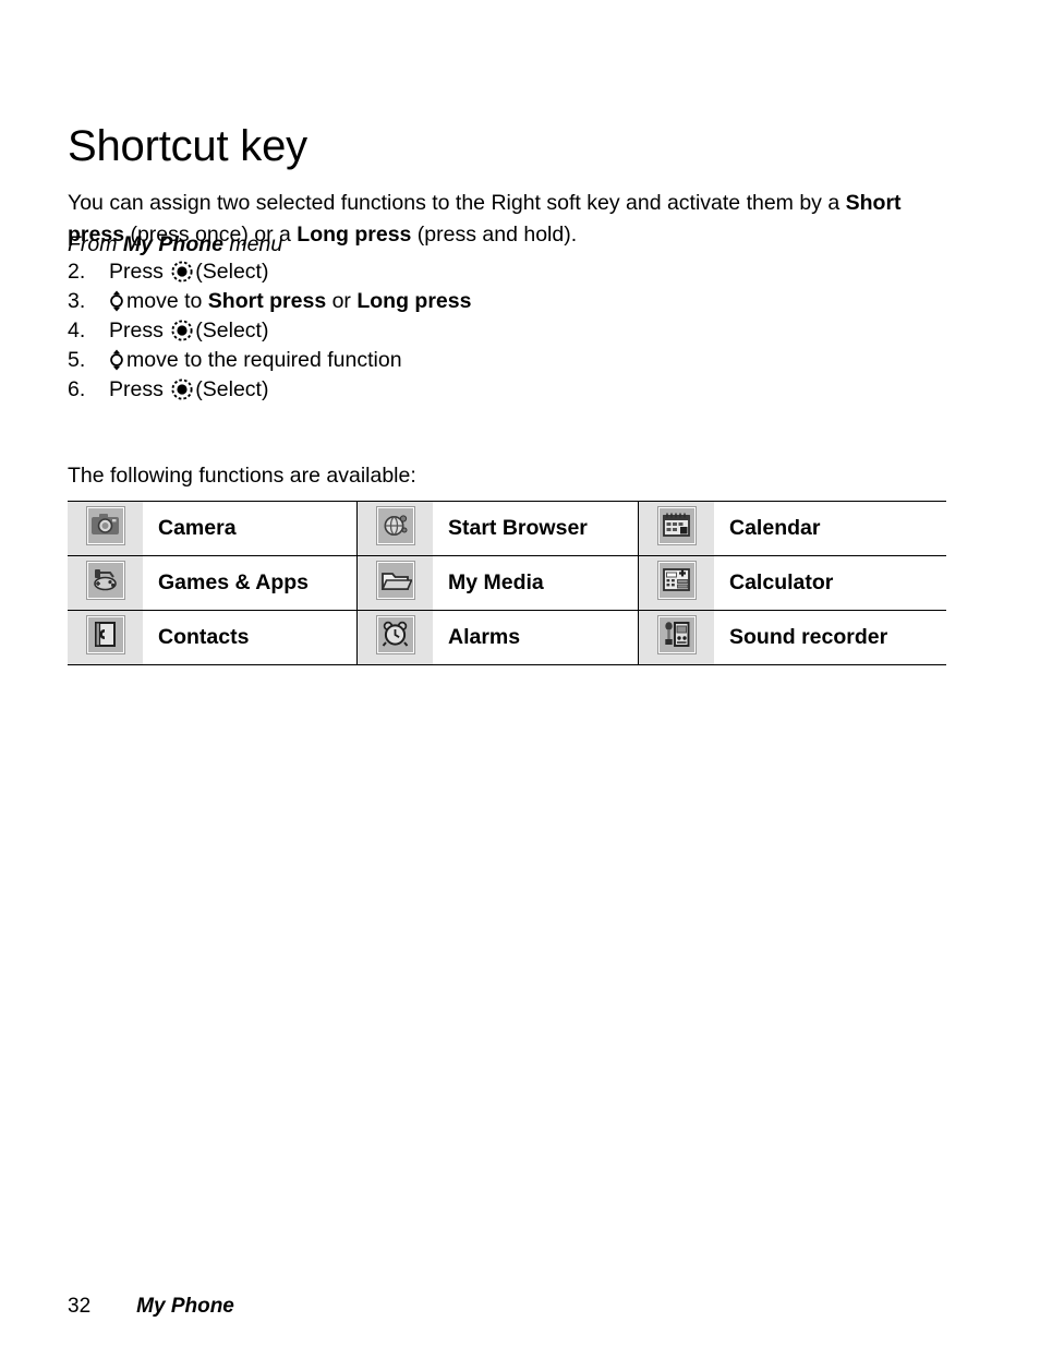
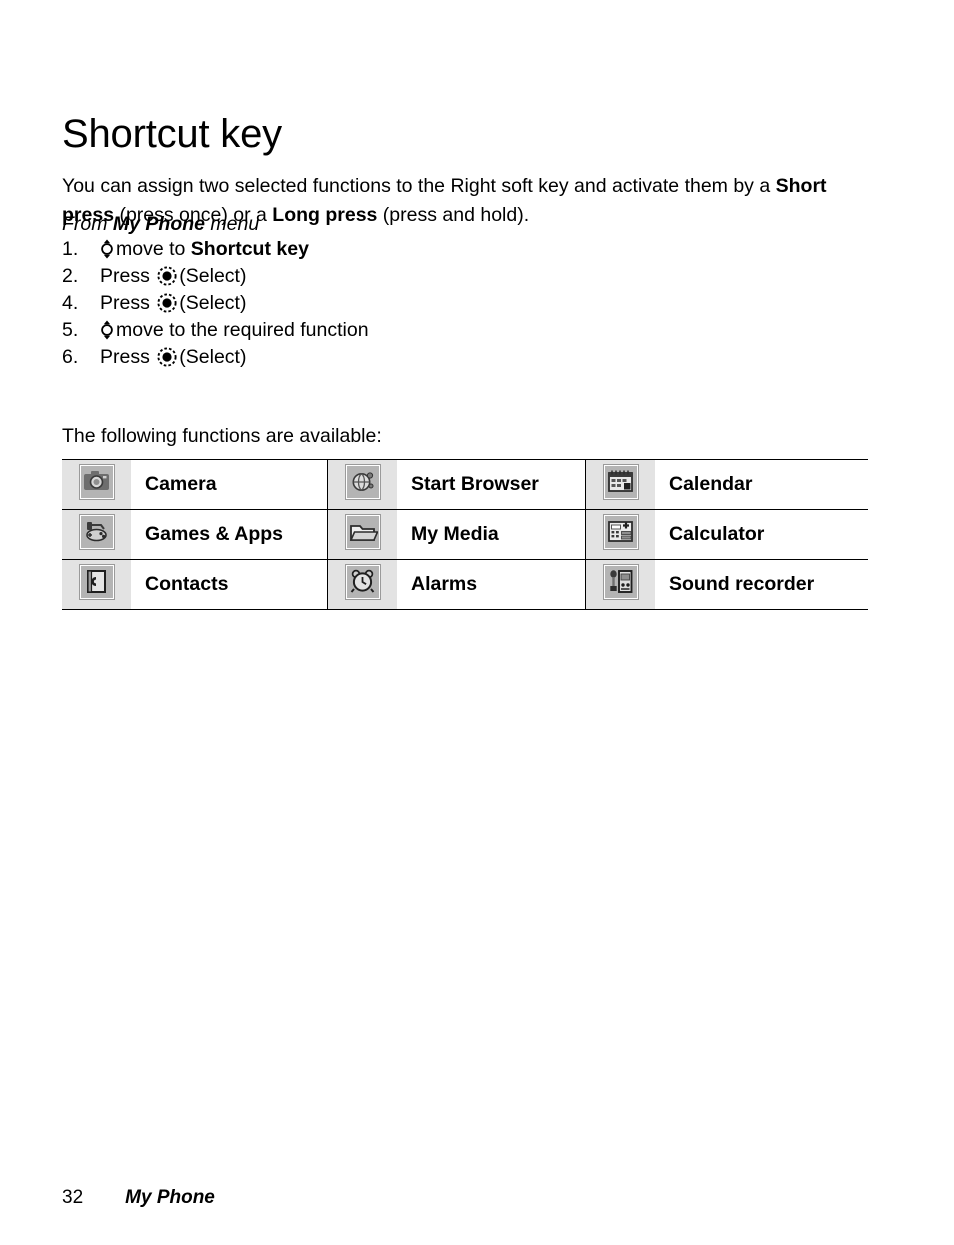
  Shortcut key
  You can assign two selected functions to the Right soft key and activate them by a Short press (press once) or a Long press (press and hold).
  From My Phone menu
+ 1.
+ move to Shortcut key
  2.
  Press (Select)
- 3.
- move to Short press or Long press
  4.
  Press (Select)
  5.
  move to the required function
  6.
  Press (Select)
  The following functions are available:
  	Camera		Start Browser		Calendar
  	Games & Apps		My Media		Calculator
  	Contacts		Alarms		Sound recorder
  32 My Phone
